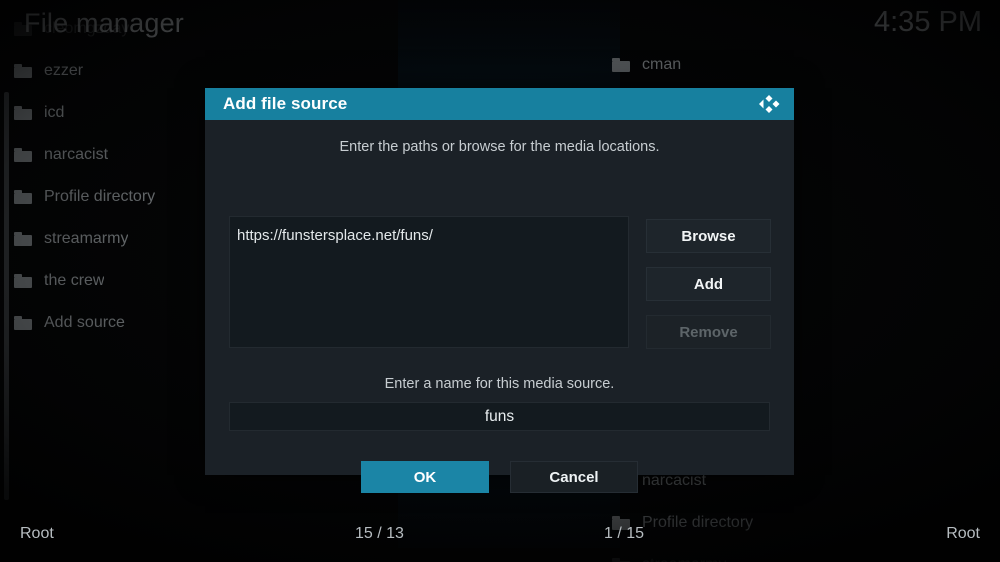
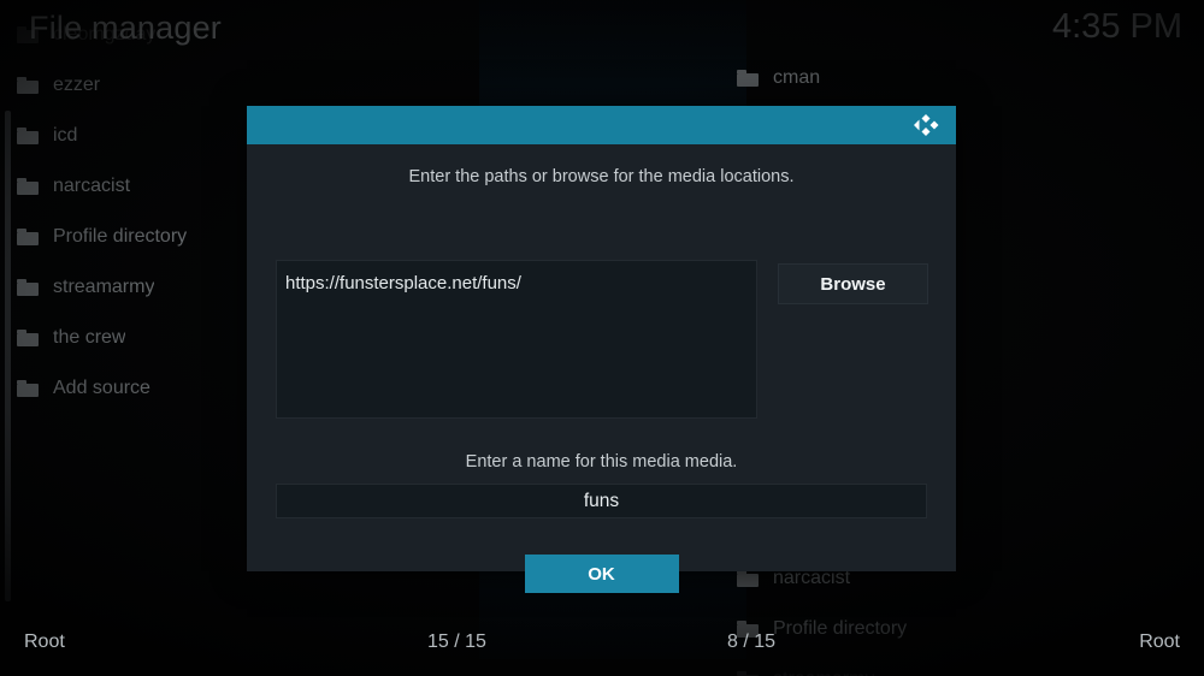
  Root
- 15 / 13
+ 15 / 15
- 1 / 15
+ 8 / 15
  Root
- Add file source
  Enter the paths or browse for the media locations.
  https://funstersplace.net/funs/
  Browse
- Add
- Remove
- Enter a name for this media source.
+ Enter a name for this media media.
  funs
  OK
- Cancel
